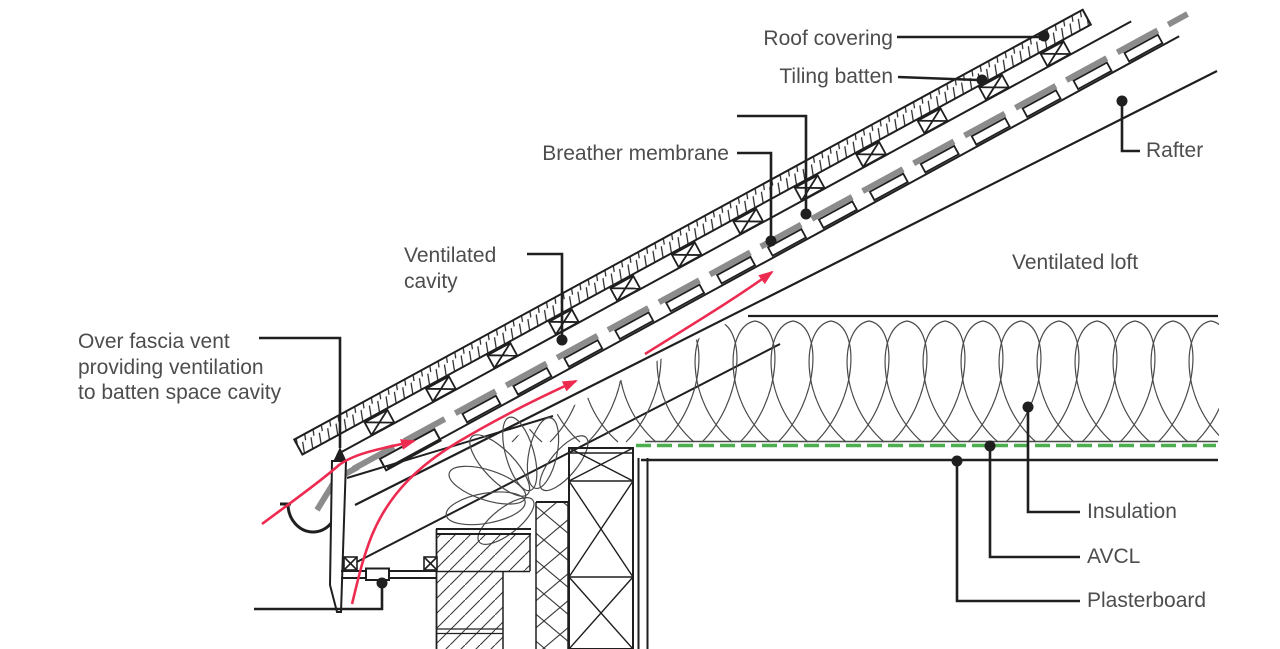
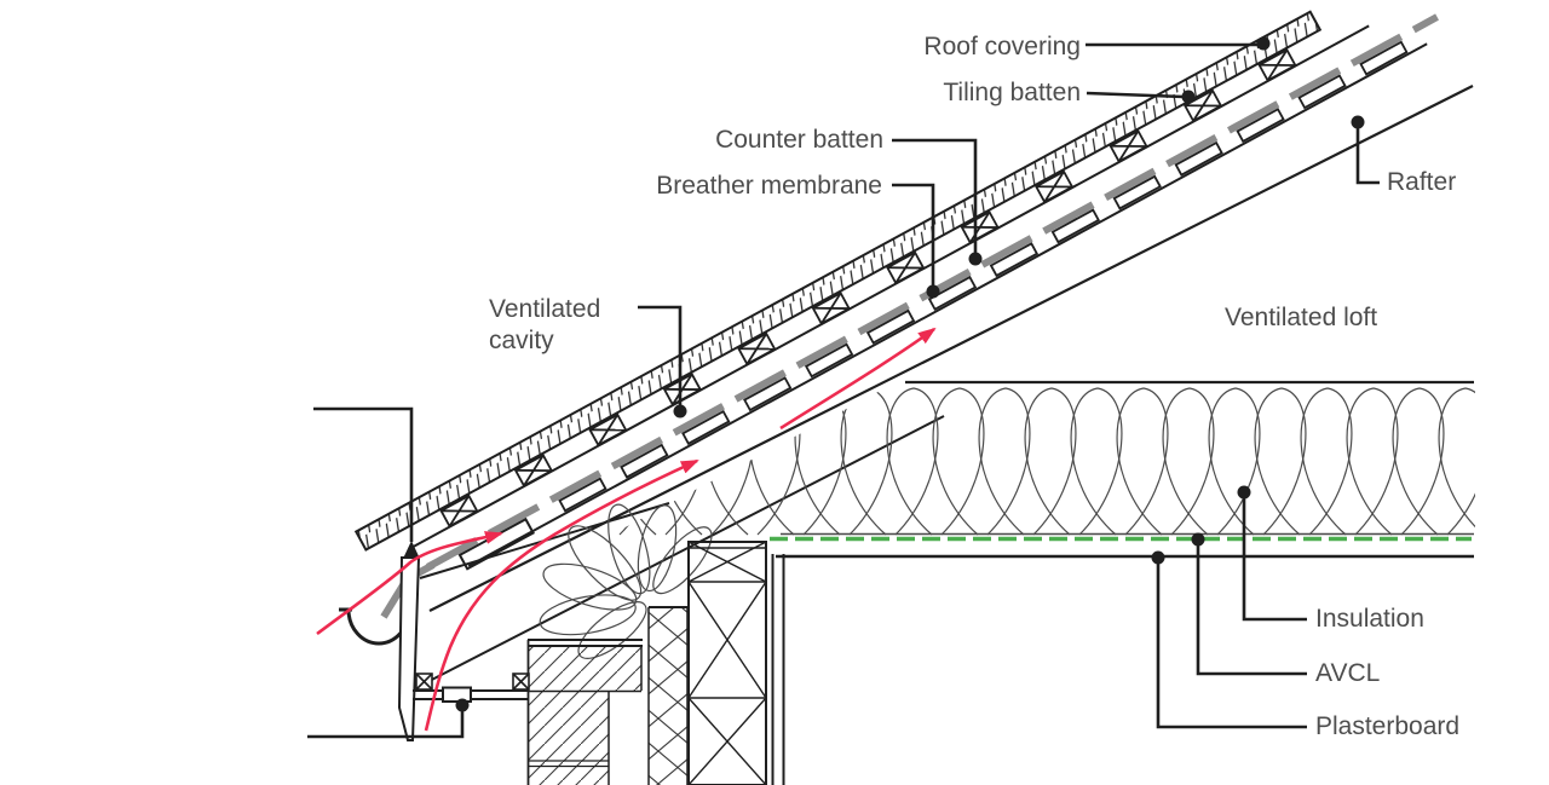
  Roof covering
  Tiling batten
+ Counter batten
  Breather membrane
  Rafter
  Ventilated
  cavity
  Ventilated loft
- Over fascia vent
- providing ventilation
- to batten space cavity
  Insulation
  AVCL
  Plasterboard
